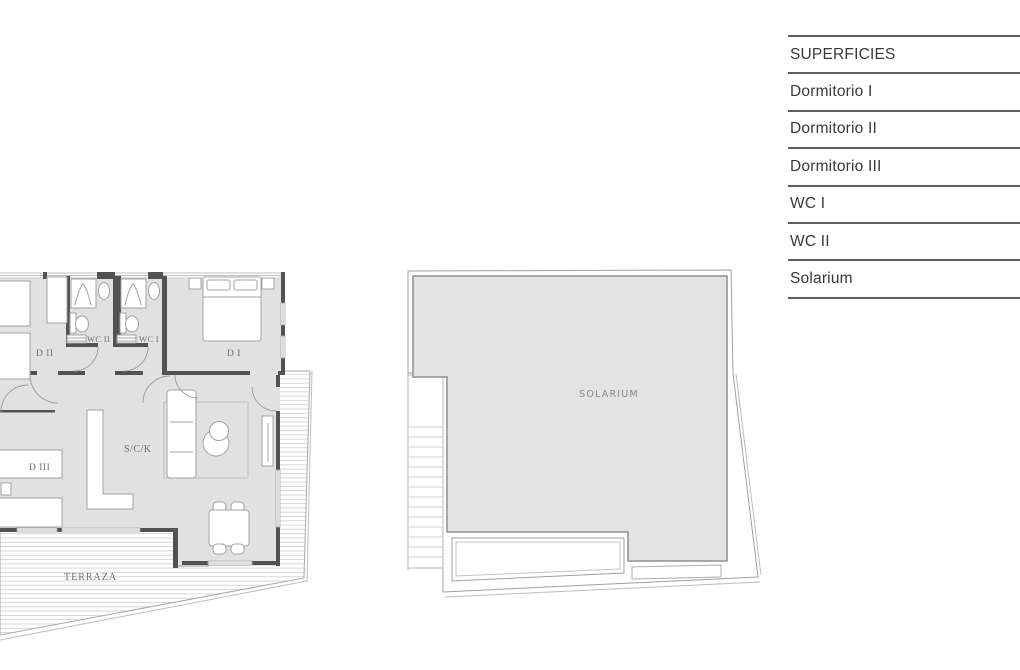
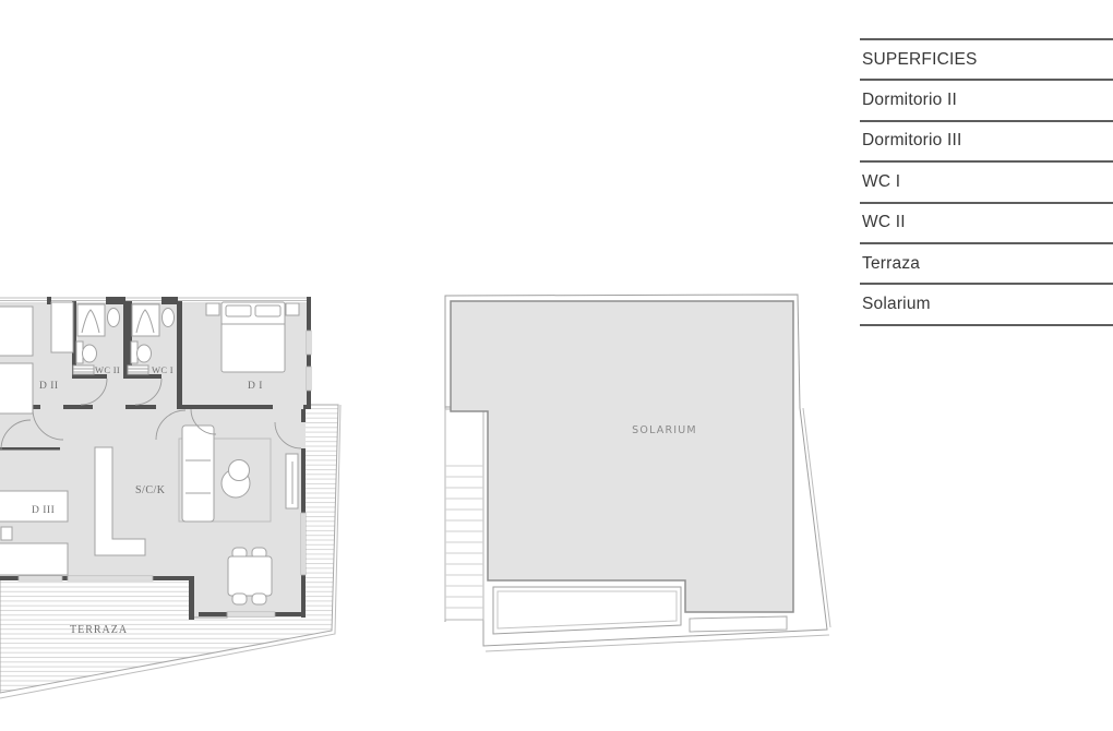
  D II
  WC II
  WC I
  D I
  D III
  S/C/K
  TERRAZA
  SOLARIUM
  SUPERFICIES
- Dormitorio I
  Dormitorio II
  Dormitorio III
  WC I
  WC II
+ Terraza
  Solarium
